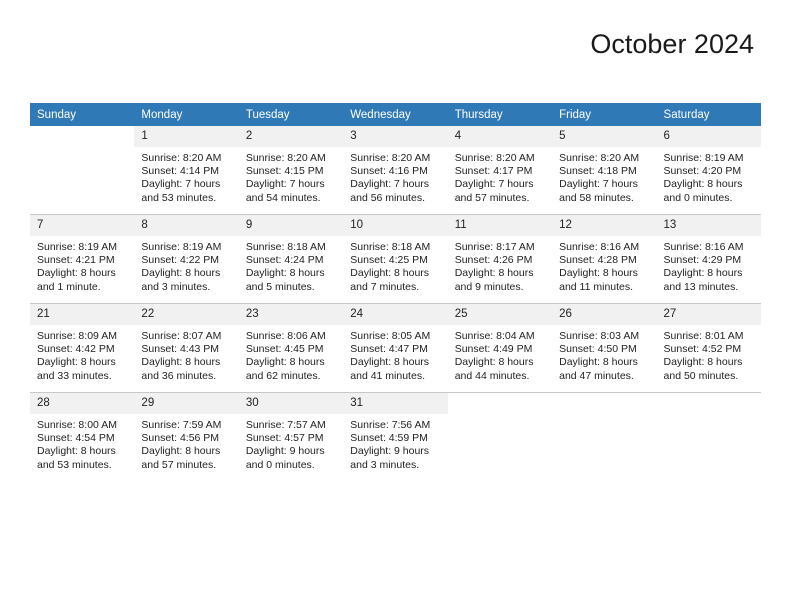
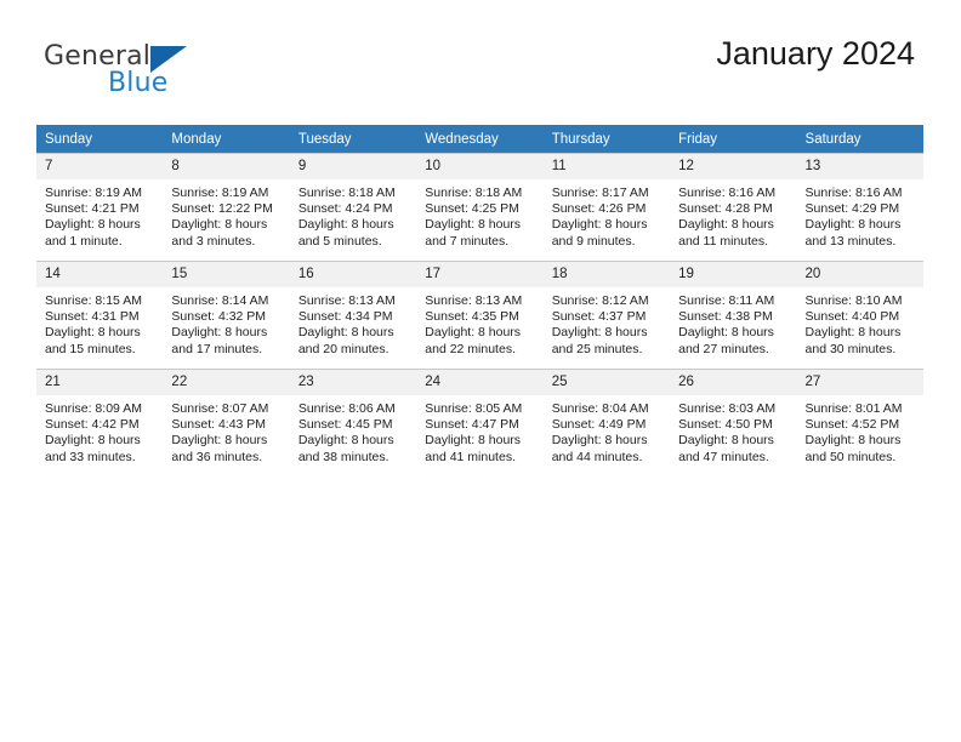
+ General
+ Blue
- October 2024
+ January 2024
  Sunday	Monday	Tuesday	Wednesday	Thursday	Friday	Saturday
- 	1Sunrise: 8:20 AMSunset: 4:14 PMDaylight: 7 hoursand 53 minutes.	2Sunrise: 8:20 AMSunset: 4:15 PMDaylight: 7 hoursand 54 minutes.	3Sunrise: 8:20 AMSunset: 4:16 PMDaylight: 7 hoursand 56 minutes.	4Sunrise: 8:20 AMSunset: 4:17 PMDaylight: 7 hoursand 57 minutes.	5Sunrise: 8:20 AMSunset: 4:18 PMDaylight: 7 hoursand 58 minutes.	6Sunrise: 8:19 AMSunset: 4:20 PMDaylight: 8 hoursand 0 minutes.
- 7Sunrise: 8:19 AMSunset: 4:21 PMDaylight: 8 hoursand 1 minute.	8Sunrise: 8:19 AMSunset: 4:22 PMDaylight: 8 hoursand 3 minutes.	9Sunrise: 8:18 AMSunset: 4:24 PMDaylight: 8 hoursand 5 minutes.	10Sunrise: 8:18 AMSunset: 4:25 PMDaylight: 8 hoursand 7 minutes.	11Sunrise: 8:17 AMSunset: 4:26 PMDaylight: 8 hoursand 9 minutes.	12Sunrise: 8:16 AMSunset: 4:28 PMDaylight: 8 hoursand 11 minutes.	13Sunrise: 8:16 AMSunset: 4:29 PMDaylight: 8 hoursand 13 minutes.
+ 7Sunrise: 8:19 AMSunset: 4:21 PMDaylight: 8 hoursand 1 minute.	8Sunrise: 8:19 AMSunset: 12:22 PMDaylight: 8 hoursand 3 minutes.	9Sunrise: 8:18 AMSunset: 4:24 PMDaylight: 8 hoursand 5 minutes.	10Sunrise: 8:18 AMSunset: 4:25 PMDaylight: 8 hoursand 7 minutes.	11Sunrise: 8:17 AMSunset: 4:26 PMDaylight: 8 hoursand 9 minutes.	12Sunrise: 8:16 AMSunset: 4:28 PMDaylight: 8 hoursand 11 minutes.	13Sunrise: 8:16 AMSunset: 4:29 PMDaylight: 8 hoursand 13 minutes.
+ 14Sunrise: 8:15 AMSunset: 4:31 PMDaylight: 8 hoursand 15 minutes.	15Sunrise: 8:14 AMSunset: 4:32 PMDaylight: 8 hoursand 17 minutes.	16Sunrise: 8:13 AMSunset: 4:34 PMDaylight: 8 hoursand 20 minutes.	17Sunrise: 8:13 AMSunset: 4:35 PMDaylight: 8 hoursand 22 minutes.	18Sunrise: 8:12 AMSunset: 4:37 PMDaylight: 8 hoursand 25 minutes.	19Sunrise: 8:11 AMSunset: 4:38 PMDaylight: 8 hoursand 27 minutes.	20Sunrise: 8:10 AMSunset: 4:40 PMDaylight: 8 hoursand 30 minutes.
- 21Sunrise: 8:09 AMSunset: 4:42 PMDaylight: 8 hoursand 33 minutes.	22Sunrise: 8:07 AMSunset: 4:43 PMDaylight: 8 hoursand 36 minutes.	23Sunrise: 8:06 AMSunset: 4:45 PMDaylight: 8 hoursand 62 minutes.	24Sunrise: 8:05 AMSunset: 4:47 PMDaylight: 8 hoursand 41 minutes.	25Sunrise: 8:04 AMSunset: 4:49 PMDaylight: 8 hoursand 44 minutes.	26Sunrise: 8:03 AMSunset: 4:50 PMDaylight: 8 hoursand 47 minutes.	27Sunrise: 8:01 AMSunset: 4:52 PMDaylight: 8 hoursand 50 minutes.
+ 21Sunrise: 8:09 AMSunset: 4:42 PMDaylight: 8 hoursand 33 minutes.	22Sunrise: 8:07 AMSunset: 4:43 PMDaylight: 8 hoursand 36 minutes.	23Sunrise: 8:06 AMSunset: 4:45 PMDaylight: 8 hoursand 38 minutes.	24Sunrise: 8:05 AMSunset: 4:47 PMDaylight: 8 hoursand 41 minutes.	25Sunrise: 8:04 AMSunset: 4:49 PMDaylight: 8 hoursand 44 minutes.	26Sunrise: 8:03 AMSunset: 4:50 PMDaylight: 8 hoursand 47 minutes.	27Sunrise: 8:01 AMSunset: 4:52 PMDaylight: 8 hoursand 50 minutes.
- 28Sunrise: 8:00 AMSunset: 4:54 PMDaylight: 8 hoursand 53 minutes.	29Sunrise: 7:59 AMSunset: 4:56 PMDaylight: 8 hoursand 57 minutes.	30Sunrise: 7:57 AMSunset: 4:57 PMDaylight: 9 hoursand 0 minutes.	31Sunrise: 7:56 AMSunset: 4:59 PMDaylight: 9 hoursand 3 minutes.
